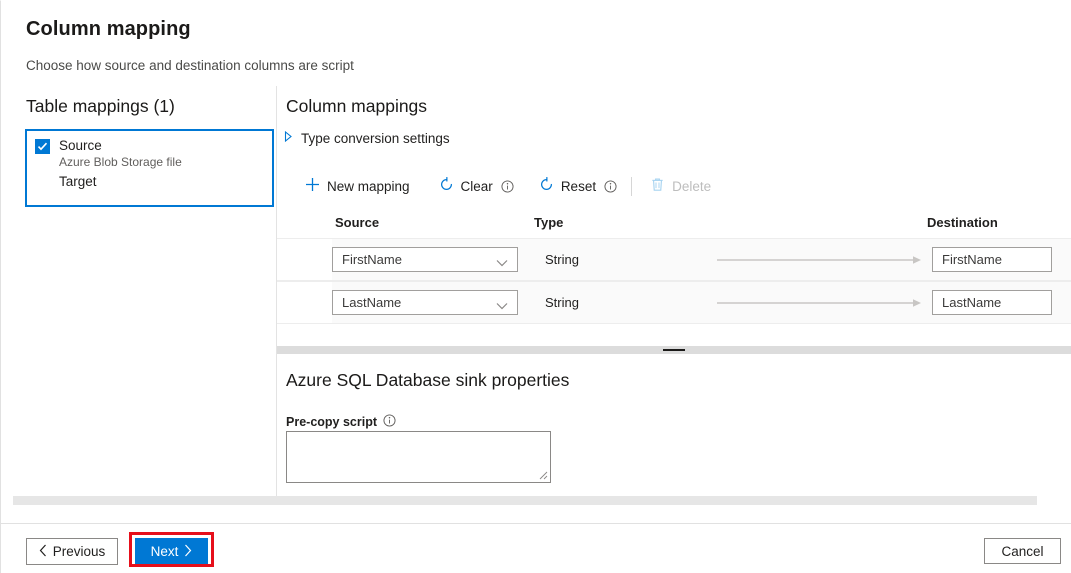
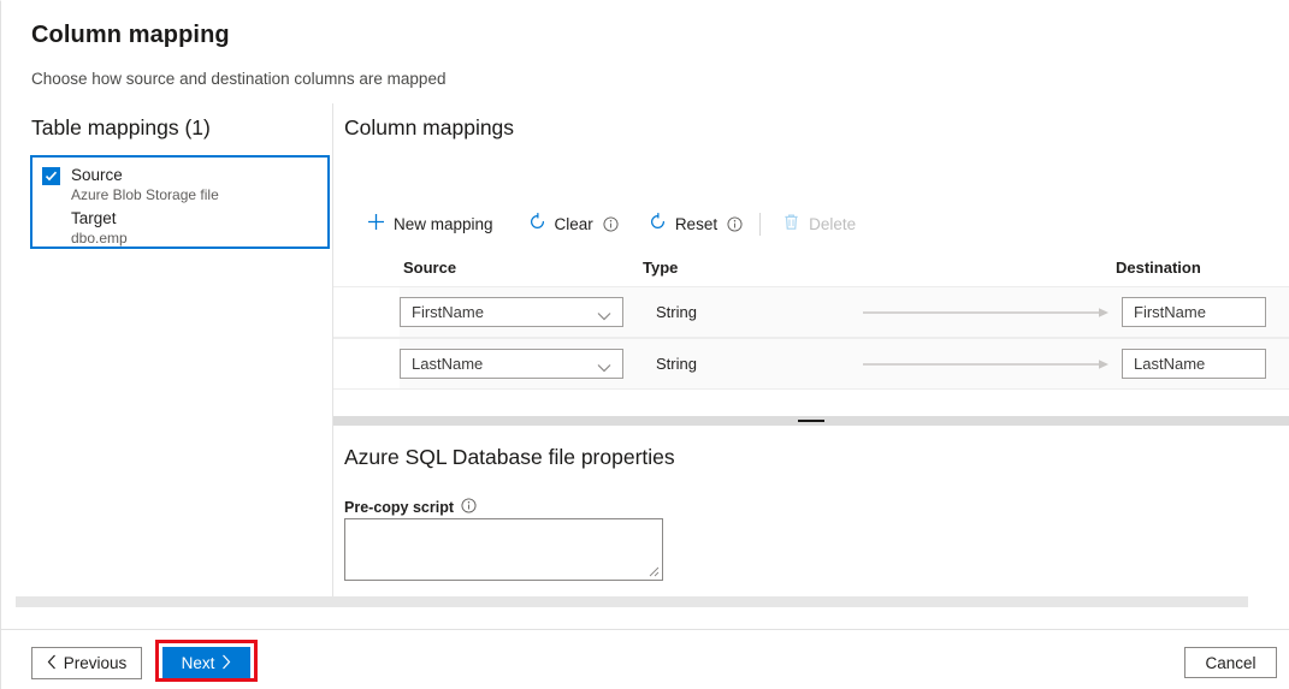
  Column mapping
- Choose how source and destination columns are script
+ Choose how source and destination columns are mapped
  Table mappings (1)
  Source
  Azure Blob Storage file
  Target
+ dbo.emp
  Column mappings
- Type conversion settings
  New mapping
  Clear
  Reset
  Delete
  Source
  Type
  Destination
  FirstName
  String
  FirstName
  LastName
  String
  LastName
- Azure SQL Database sink properties
+ Azure SQL Database file properties
  Pre-copy script
  Previous
  Next
  Cancel
